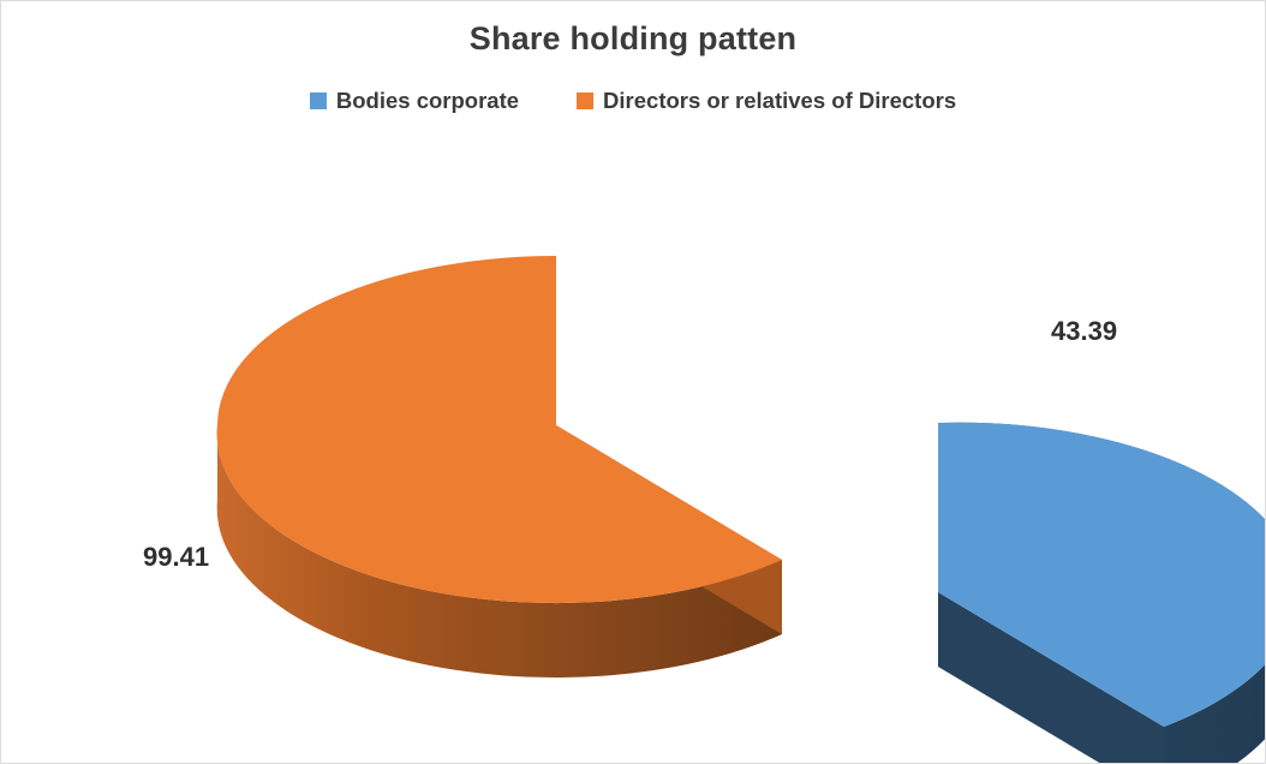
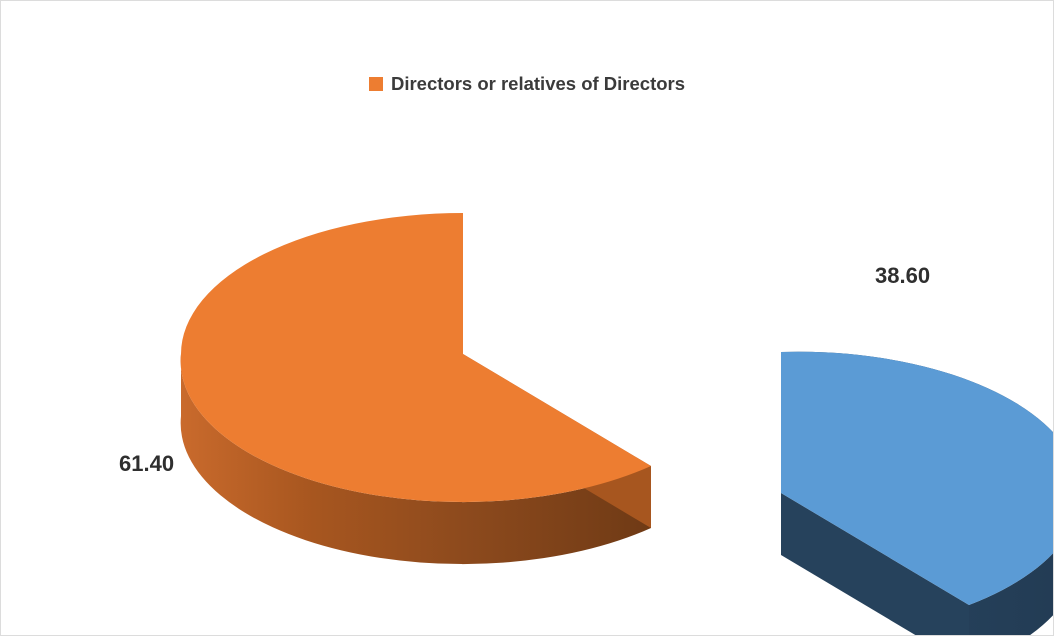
- Share holding patten
- Bodies corporate
  Directors or relatives of Directors
- 43.39
+ 38.60
- 99.41
+ 61.40
